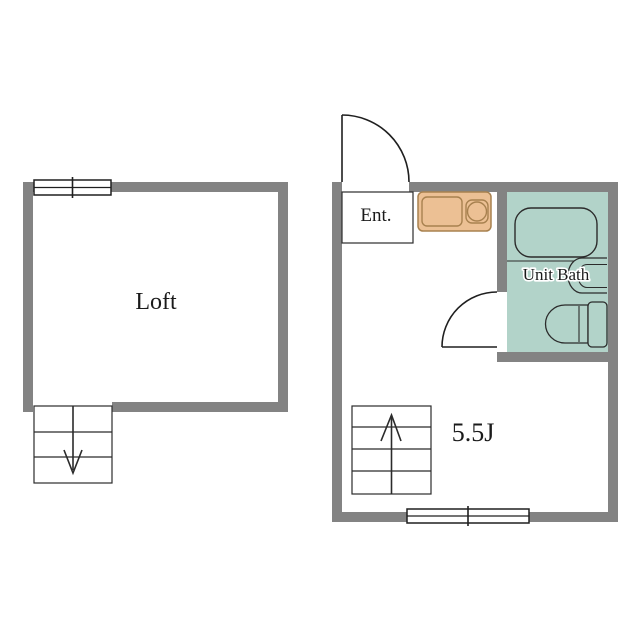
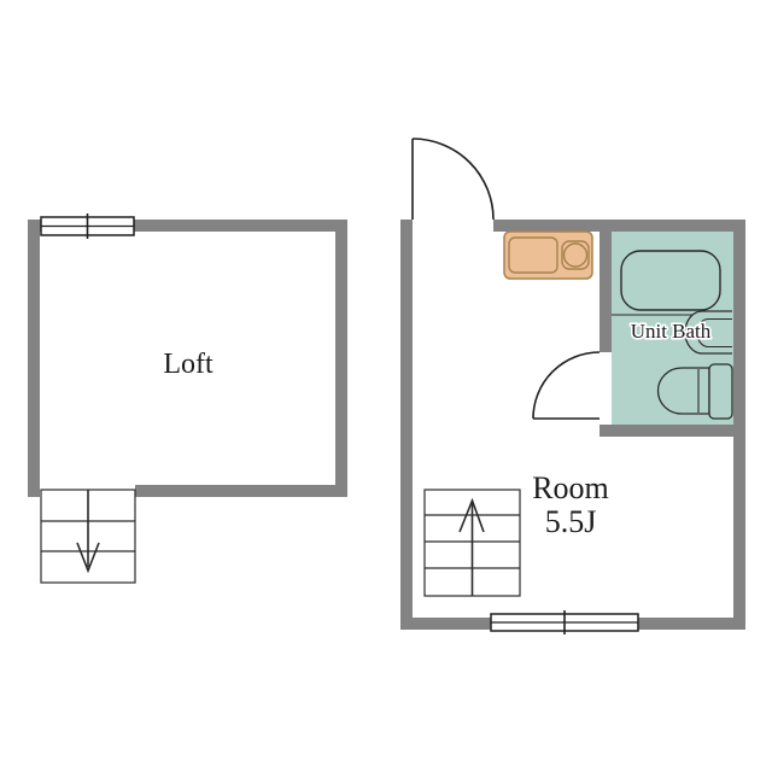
  Loft
- Ent.
  Unit Bath
+ Room
  5.5J
